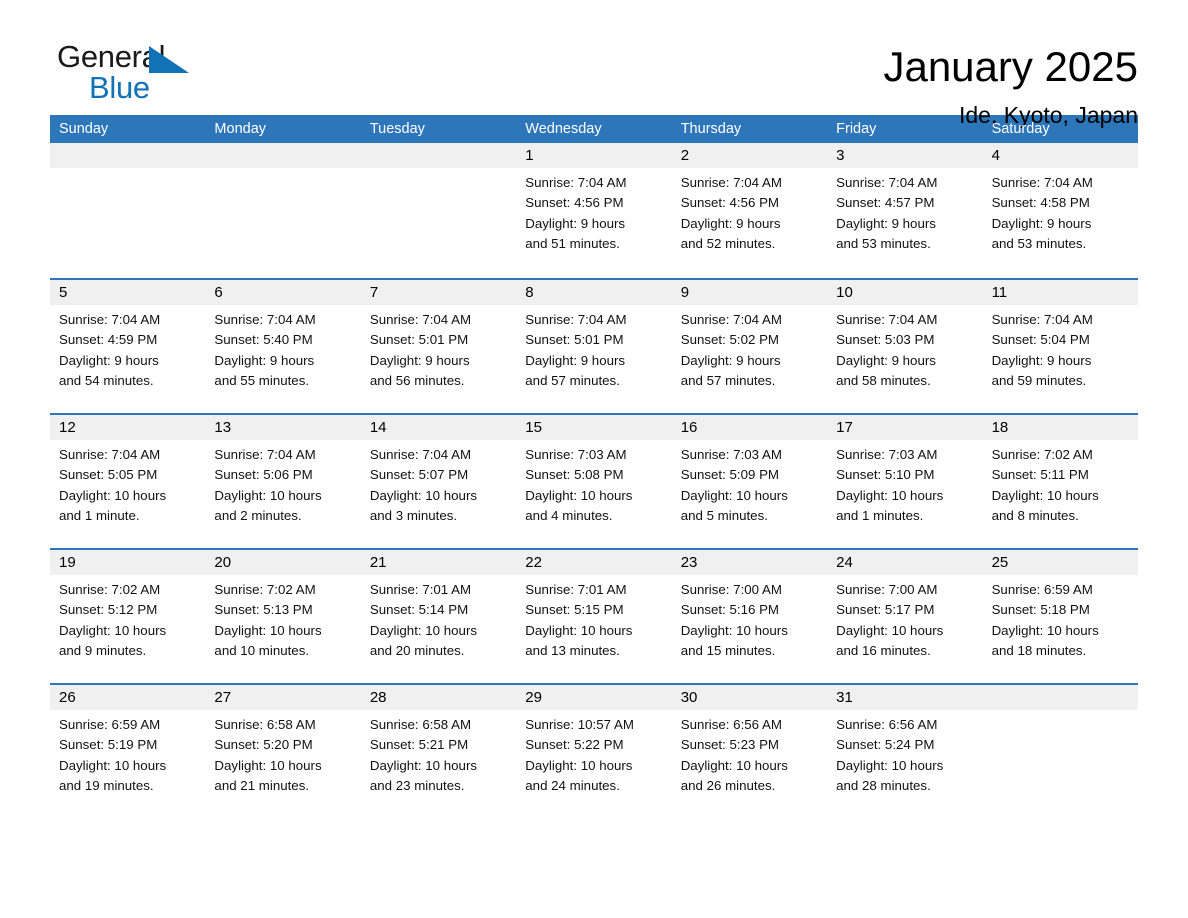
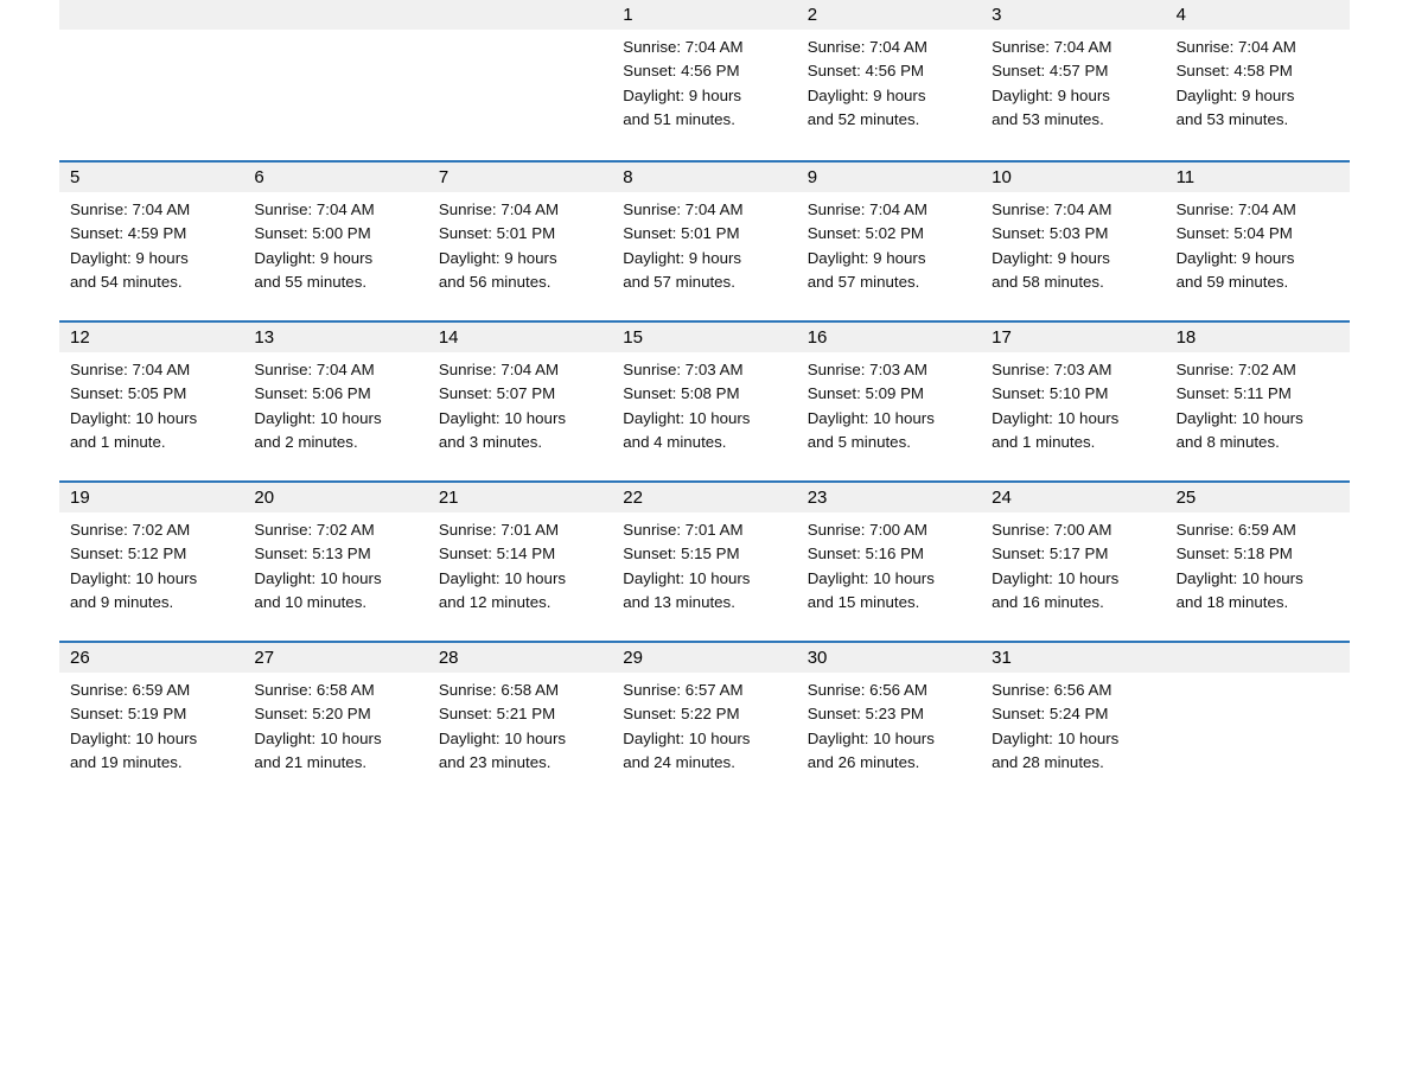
- General
- Blue
- January 2025
- Ide, Kyoto, Japan
- Sunday
- Monday
- Tuesday
- Wednesday
- Thursday
- Friday
- Saturday
  1
  Sunrise: 7:04 AM
  Sunset: 4:56 PM
  Daylight: 9 hours
  and 51 minutes.
  2
  Sunrise: 7:04 AM
  Sunset: 4:56 PM
  Daylight: 9 hours
  and 52 minutes.
  3
  Sunrise: 7:04 AM
  Sunset: 4:57 PM
  Daylight: 9 hours
  and 53 minutes.
  4
  Sunrise: 7:04 AM
  Sunset: 4:58 PM
  Daylight: 9 hours
  and 53 minutes.
  5
  Sunrise: 7:04 AM
  Sunset: 4:59 PM
  Daylight: 9 hours
  and 54 minutes.
  6
  Sunrise: 7:04 AM
- Sunset: 5:40 PM
+ Sunset: 5:00 PM
  Daylight: 9 hours
  and 55 minutes.
  7
  Sunrise: 7:04 AM
  Sunset: 5:01 PM
  Daylight: 9 hours
  and 56 minutes.
  8
  Sunrise: 7:04 AM
  Sunset: 5:01 PM
  Daylight: 9 hours
  and 57 minutes.
  9
  Sunrise: 7:04 AM
  Sunset: 5:02 PM
  Daylight: 9 hours
  and 57 minutes.
  10
  Sunrise: 7:04 AM
  Sunset: 5:03 PM
  Daylight: 9 hours
  and 58 minutes.
  11
  Sunrise: 7:04 AM
  Sunset: 5:04 PM
  Daylight: 9 hours
  and 59 minutes.
  12
  Sunrise: 7:04 AM
  Sunset: 5:05 PM
  Daylight: 10 hours
  and 1 minute.
  13
  Sunrise: 7:04 AM
  Sunset: 5:06 PM
  Daylight: 10 hours
  and 2 minutes.
  14
  Sunrise: 7:04 AM
  Sunset: 5:07 PM
  Daylight: 10 hours
  and 3 minutes.
  15
  Sunrise: 7:03 AM
  Sunset: 5:08 PM
  Daylight: 10 hours
  and 4 minutes.
  16
  Sunrise: 7:03 AM
  Sunset: 5:09 PM
  Daylight: 10 hours
  and 5 minutes.
  17
  Sunrise: 7:03 AM
  Sunset: 5:10 PM
  Daylight: 10 hours
  and 1 minutes.
  18
  Sunrise: 7:02 AM
  Sunset: 5:11 PM
  Daylight: 10 hours
  and 8 minutes.
  19
  Sunrise: 7:02 AM
  Sunset: 5:12 PM
  Daylight: 10 hours
  and 9 minutes.
  20
  Sunrise: 7:02 AM
  Sunset: 5:13 PM
  Daylight: 10 hours
  and 10 minutes.
  21
  Sunrise: 7:01 AM
  Sunset: 5:14 PM
  Daylight: 10 hours
- and 20 minutes.
+ and 12 minutes.
  22
  Sunrise: 7:01 AM
  Sunset: 5:15 PM
  Daylight: 10 hours
  and 13 minutes.
  23
  Sunrise: 7:00 AM
  Sunset: 5:16 PM
  Daylight: 10 hours
  and 15 minutes.
  24
  Sunrise: 7:00 AM
  Sunset: 5:17 PM
  Daylight: 10 hours
  and 16 minutes.
  25
  Sunrise: 6:59 AM
  Sunset: 5:18 PM
  Daylight: 10 hours
  and 18 minutes.
  26
  Sunrise: 6:59 AM
  Sunset: 5:19 PM
  Daylight: 10 hours
  and 19 minutes.
  27
  Sunrise: 6:58 AM
  Sunset: 5:20 PM
  Daylight: 10 hours
  and 21 minutes.
  28
  Sunrise: 6:58 AM
  Sunset: 5:21 PM
  Daylight: 10 hours
  and 23 minutes.
  29
- Sunrise: 10:57 AM
+ Sunrise: 6:57 AM
  Sunset: 5:22 PM
  Daylight: 10 hours
  and 24 minutes.
  30
  Sunrise: 6:56 AM
  Sunset: 5:23 PM
  Daylight: 10 hours
  and 26 minutes.
  31
  Sunrise: 6:56 AM
  Sunset: 5:24 PM
  Daylight: 10 hours
  and 28 minutes.
